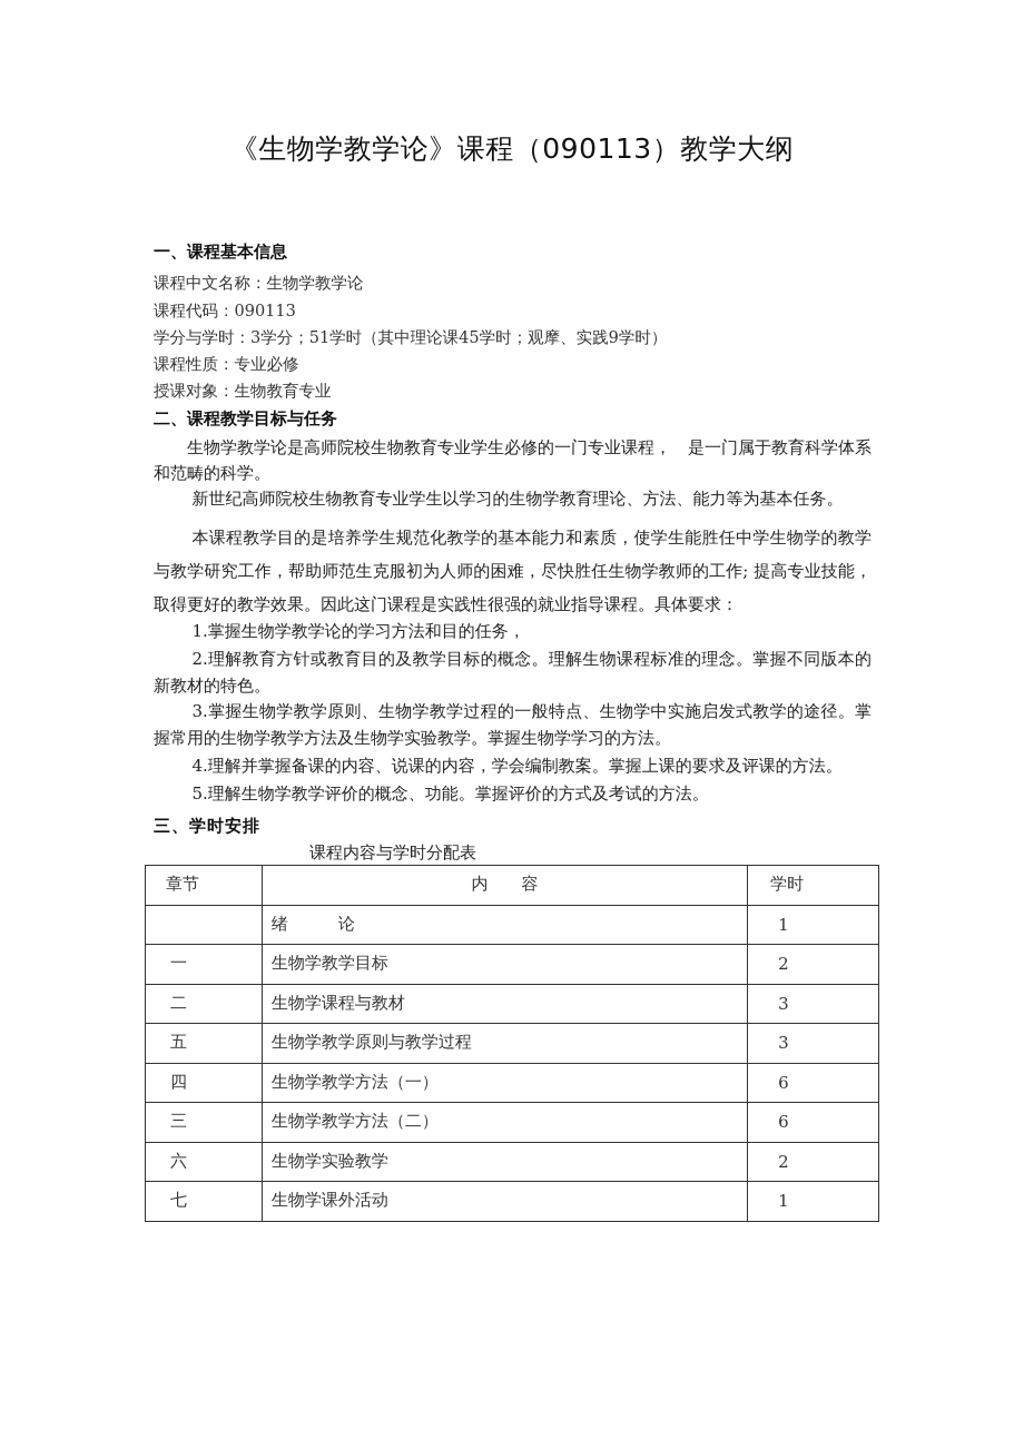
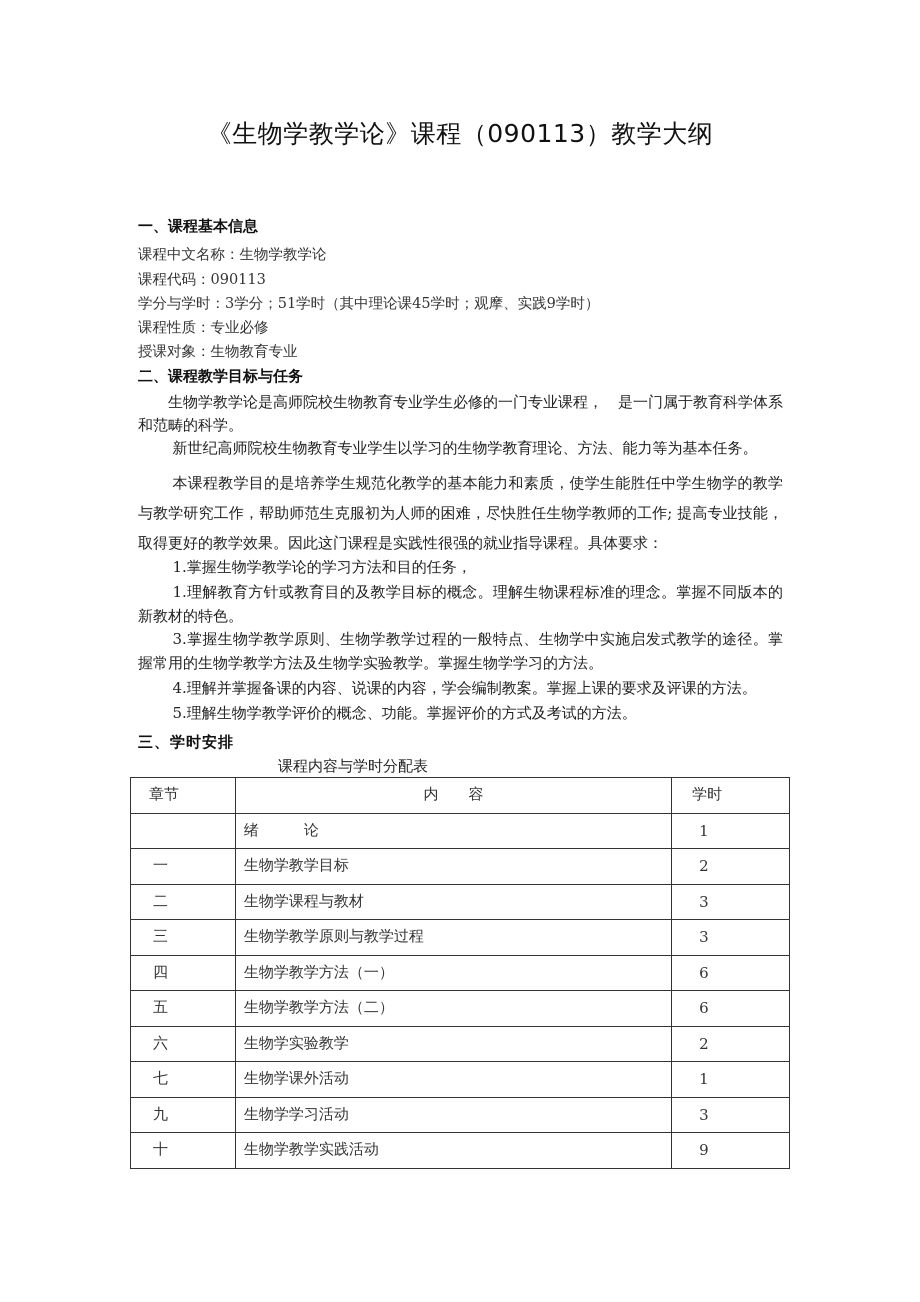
  《生物学教学论》课程（090113）教学大纲
  一、课程基本信息
  课程中文名称：生物学教学论
  课程代码：090113
  学分与学时：3学分；51学时（其中理论课45学时；观摩、实践9学时）
  课程性质：专业必修
  授课对象：生物教育专业
  二、课程教学目标与任务
  生物学教学论是高师院校生物教育专业学生必修的一门专业课程， 是一门属于教育科学体系和范畴的科学。
  新世纪高师院校生物教育专业学生以学习的生物学教育理论、方法、能力等为基本任务。
  本课程教学目的是培养学生规范化教学的基本能力和素质，使学生能胜任中学生物学的教学与教学研究工作，帮助师范生克服初为人师的困难，尽快胜任生物学教师的工作; 提高专业技能，取得更好的教学效果。因此这门课程是实践性很强的就业指导课程。具体要求：
  1.掌握生物学教学论的学习方法和目的任务，
- 2.理解教育方针或教育目的及教学目标的概念。理解生物课程标准的理念。掌握不同版本的新教材的特色。
+ 1.理解教育方针或教育目的及教学目标的概念。理解生物课程标准的理念。掌握不同版本的新教材的特色。
  3.掌握生物学教学原则、生物学教学过程的一般特点、生物学中实施启发式教学的途径。掌握常用的生物学教学方法及生物学实验教学。掌握生物学学习的方法。
  4.理解并掌握备课的内容、说课的内容，学会编制教案。掌握上课的要求及评课的方法。
  5.理解生物学教学评价的概念、功能。掌握评价的方式及考试的方法。
  三、学时安排
  课程内容与学时分配表
  章节	内 容	学时
  	绪 论	1
  一	生物学教学目标	2
  二	生物学课程与教材	3
- 五	生物学教学原则与教学过程	3
+ 三	生物学教学原则与教学过程	3
  四	生物学教学方法（一）	6
- 三	生物学教学方法（二）	6
+ 五	生物学教学方法（二）	6
  六	生物学实验教学	2
  七	生物学课外活动	1
+ 九	生物学学习活动	3
+ 十	生物学教学实践活动	9
